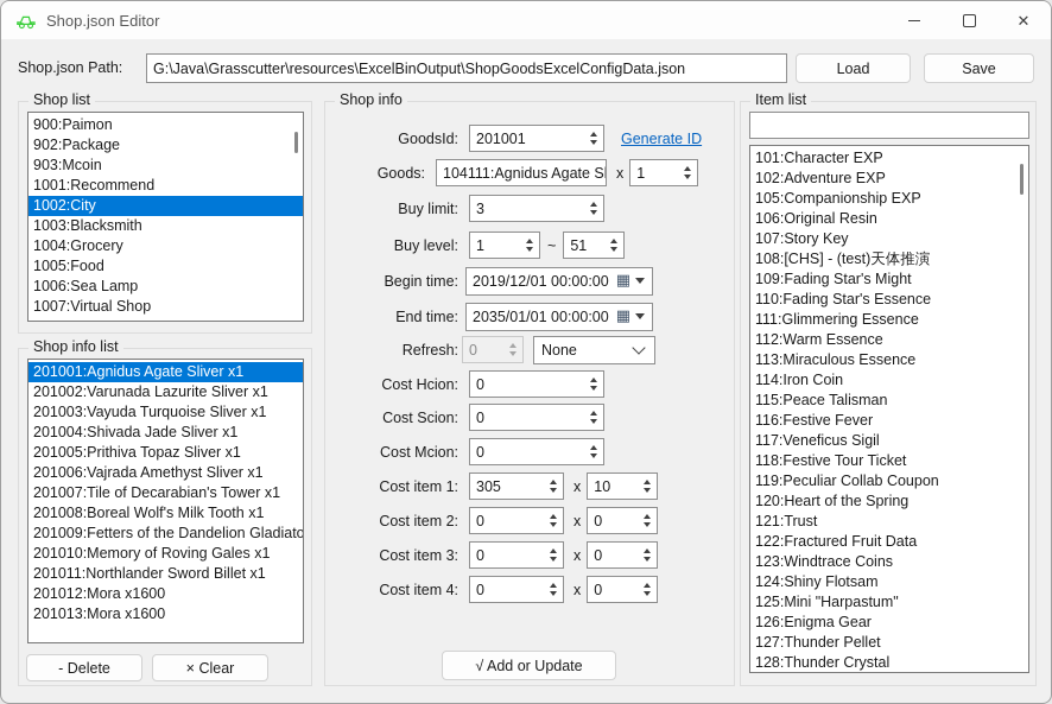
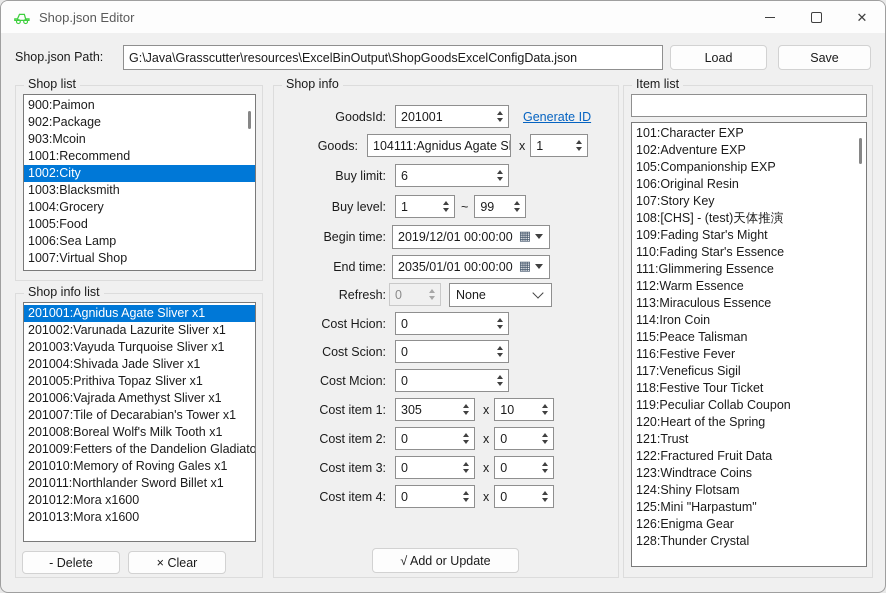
  Shop.json Editor
  ✕
  Shop.json Path:
  G:\Java\Grasscutter\resources\ExcelBinOutput\ShopGoodsExcelConfigData.json
  Load
  Save
  Shop list
  900:Paimon
  902:Package
  903:Mcoin
  1001:Recommend
  1002:City
  1003:Blacksmith
  1004:Grocery
  1005:Food
  1006:Sea Lamp
  1007:Virtual Shop
  Shop info list
  201001:Agnidus Agate Sliver x1
  201002:Varunada Lazurite Sliver x1
  201003:Vayuda Turquoise Sliver x1
  201004:Shivada Jade Sliver x1
  201005:Prithiva Topaz Sliver x1
  201006:Vajrada Amethyst Sliver x1
  201007:Tile of Decarabian's Tower x1
  201008:Boreal Wolf's Milk Tooth x1
  201009:Fetters of the Dandelion Gladiato
  201010:Memory of Roving Gales x1
  201011:Northlander Sword Billet x1
  201012:Mora x1600
  201013:Mora x1600
  - Delete
  × Clear
  Shop info
  GoodsId:
  201001
  Generate ID
  Goods:
  104111:Agnidus Agate Sl
  x
  1
  Buy limit:
- 3
+ 6
  Buy level:
  1
  ~
- 51
+ 99
  Begin time:
  2019/12/01 00:00:00
  ▦
  End time:
  2035/01/01 00:00:00
  ▦
  Refresh:
  0
  None
  Cost Hcion:
  0
  Cost Scion:
  0
  Cost Mcion:
  0
  Cost item 1:
  305
  x
  10
  Cost item 2:
  0
  x
  0
  Cost item 3:
  0
  x
  0
  Cost item 4:
  0
  x
  0
  √ Add or Update
  Item list
  101:Character EXP
  102:Adventure EXP
  105:Companionship EXP
  106:Original Resin
  107:Story Key
  108:[CHS] - (test)天体推演
  109:Fading Star's Might
  110:Fading Star's Essence
  111:Glimmering Essence
  112:Warm Essence
  113:Miraculous Essence
  114:Iron Coin
  115:Peace Talisman
  116:Festive Fever
  117:Veneficus Sigil
  118:Festive Tour Ticket
  119:Peculiar Collab Coupon
  120:Heart of the Spring
  121:Trust
  122:Fractured Fruit Data
  123:Windtrace Coins
  124:Shiny Flotsam
  125:Mini "Harpastum"
  126:Enigma Gear
- 127:Thunder Pellet
  128:Thunder Crystal
